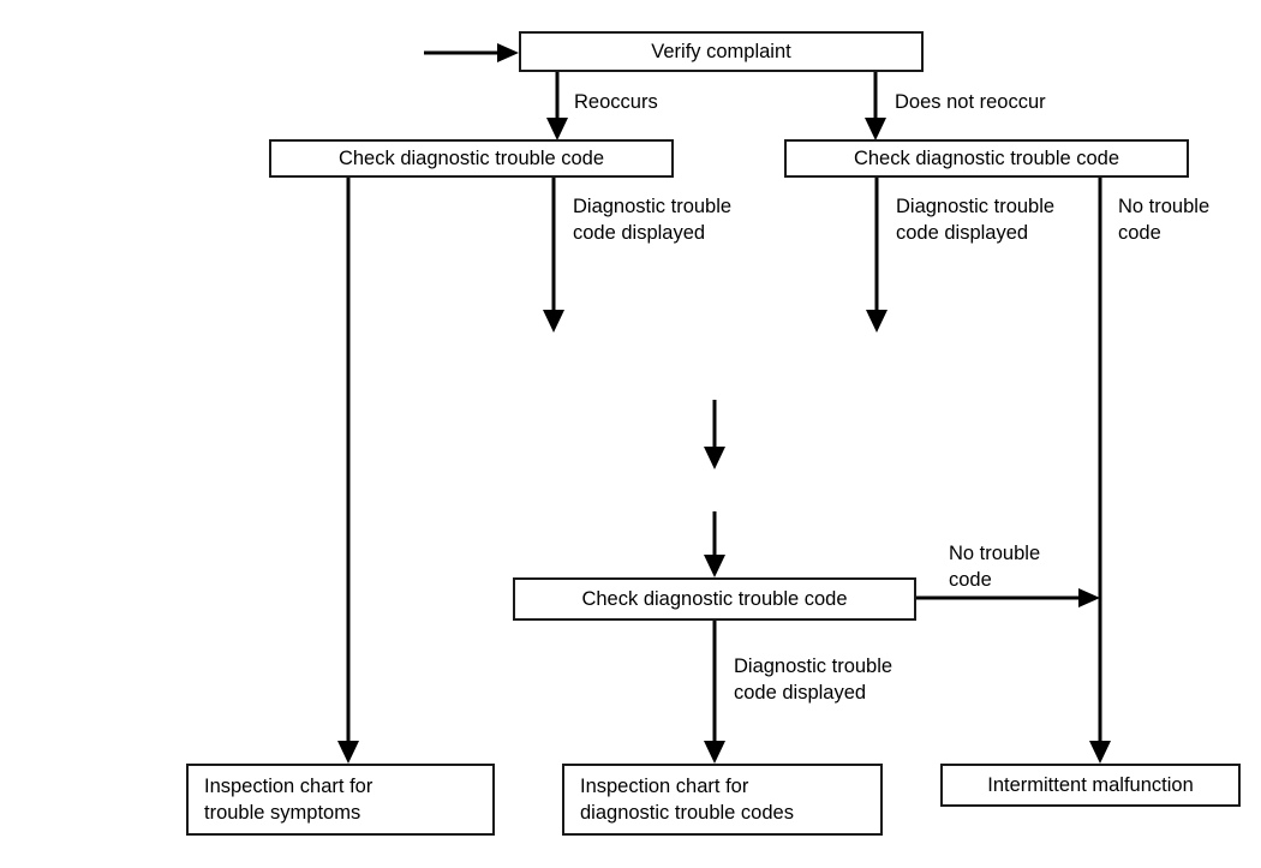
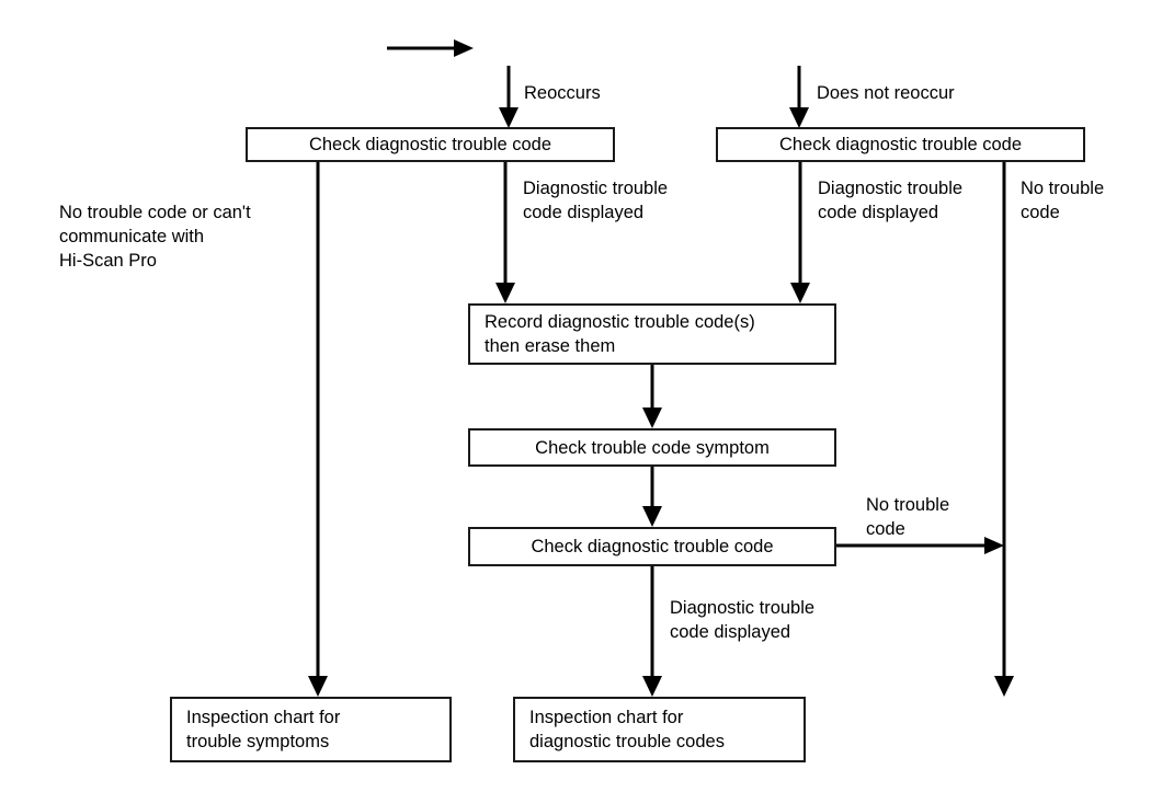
- Verify complaint
  Check diagnostic trouble code
  Check diagnostic trouble code
+ Record diagnostic trouble code(s)
+ then erase them
+ Check trouble code symptom
  Check diagnostic trouble code
  Inspection chart for
  trouble symptoms
  Inspection chart for
  diagnostic trouble codes
- Intermittent malfunction
  Reoccurs
  Does not reoccur
+ No trouble code or can't
+ communicate with
+ Hi-Scan Pro
  Diagnostic trouble
  code displayed
  Diagnostic trouble
  code displayed
  No trouble
  code
  No trouble
  code
  Diagnostic trouble
  code displayed
